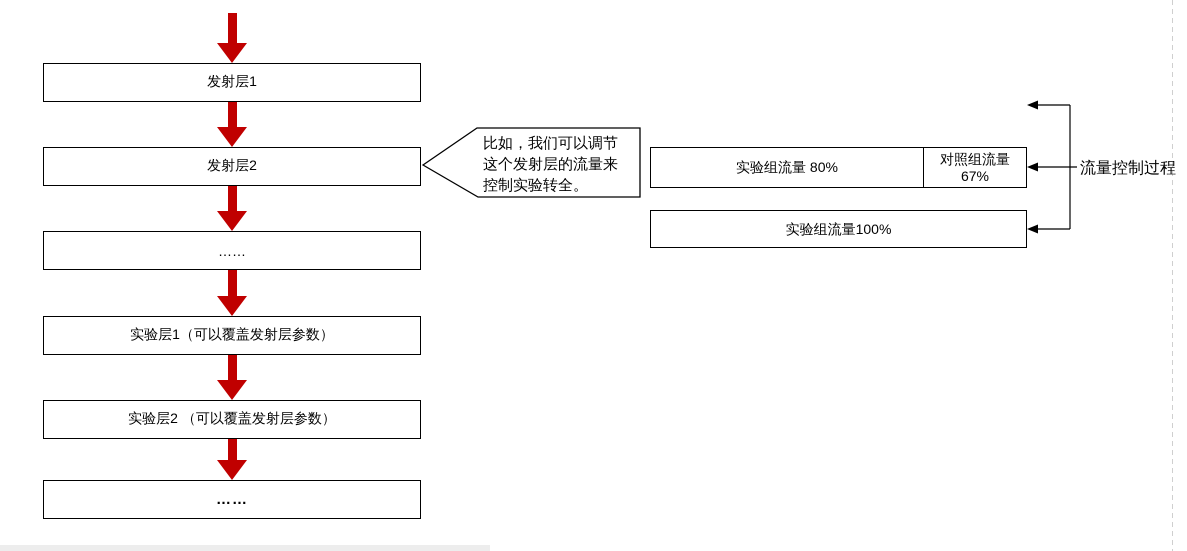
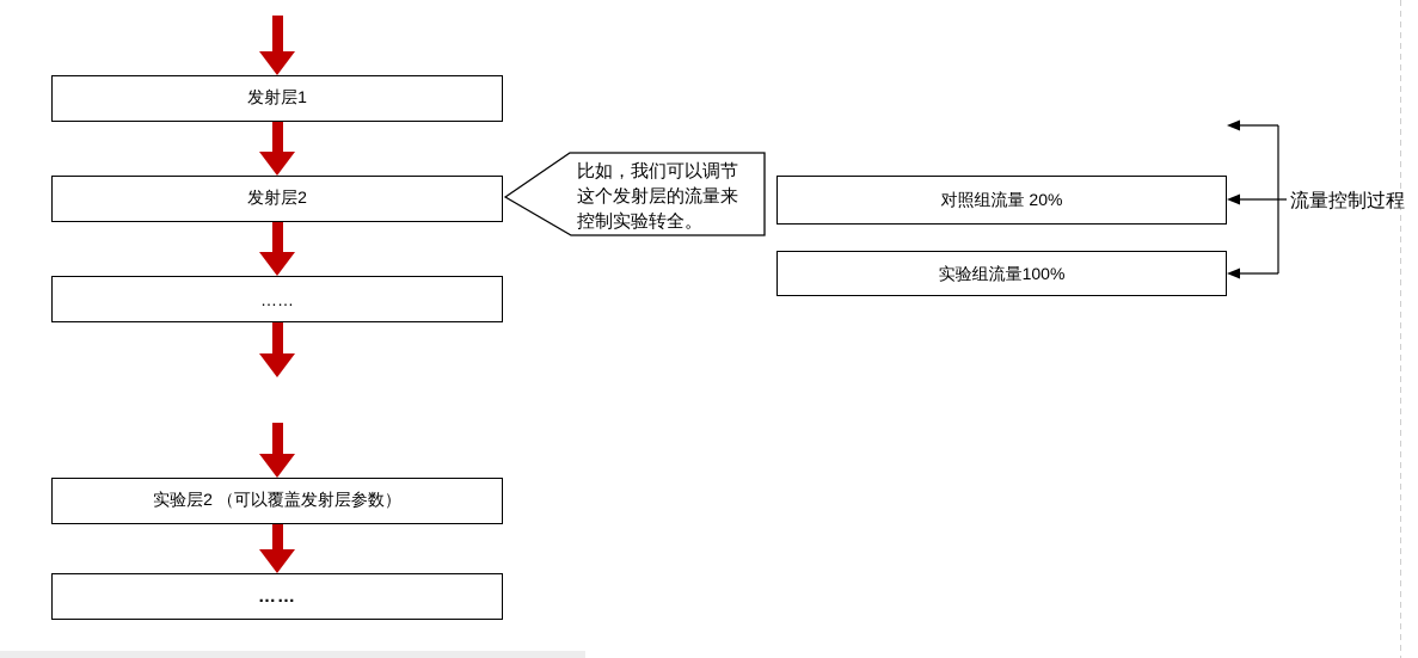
  发射层1
  发射层2
  ……
- 实验层1（可以覆盖发射层参数）
  实验层2 （可以覆盖发射层参数）
  ……
  比如，我们可以调节这个发射层的流量来控制实验转全。
- 实验组流量 80%
- 对照组流量 67%
+ 对照组流量 20%
  实验组流量100%
  流量控制过程
